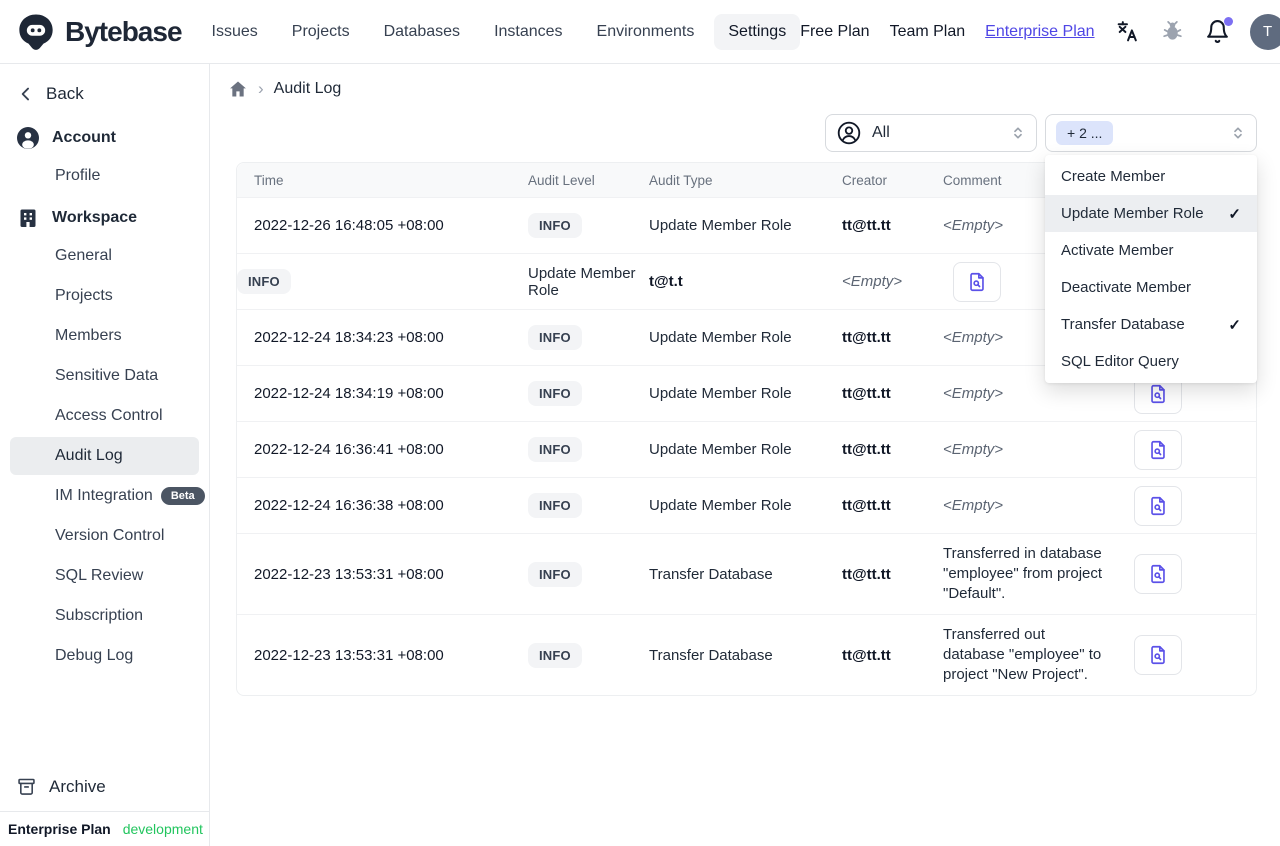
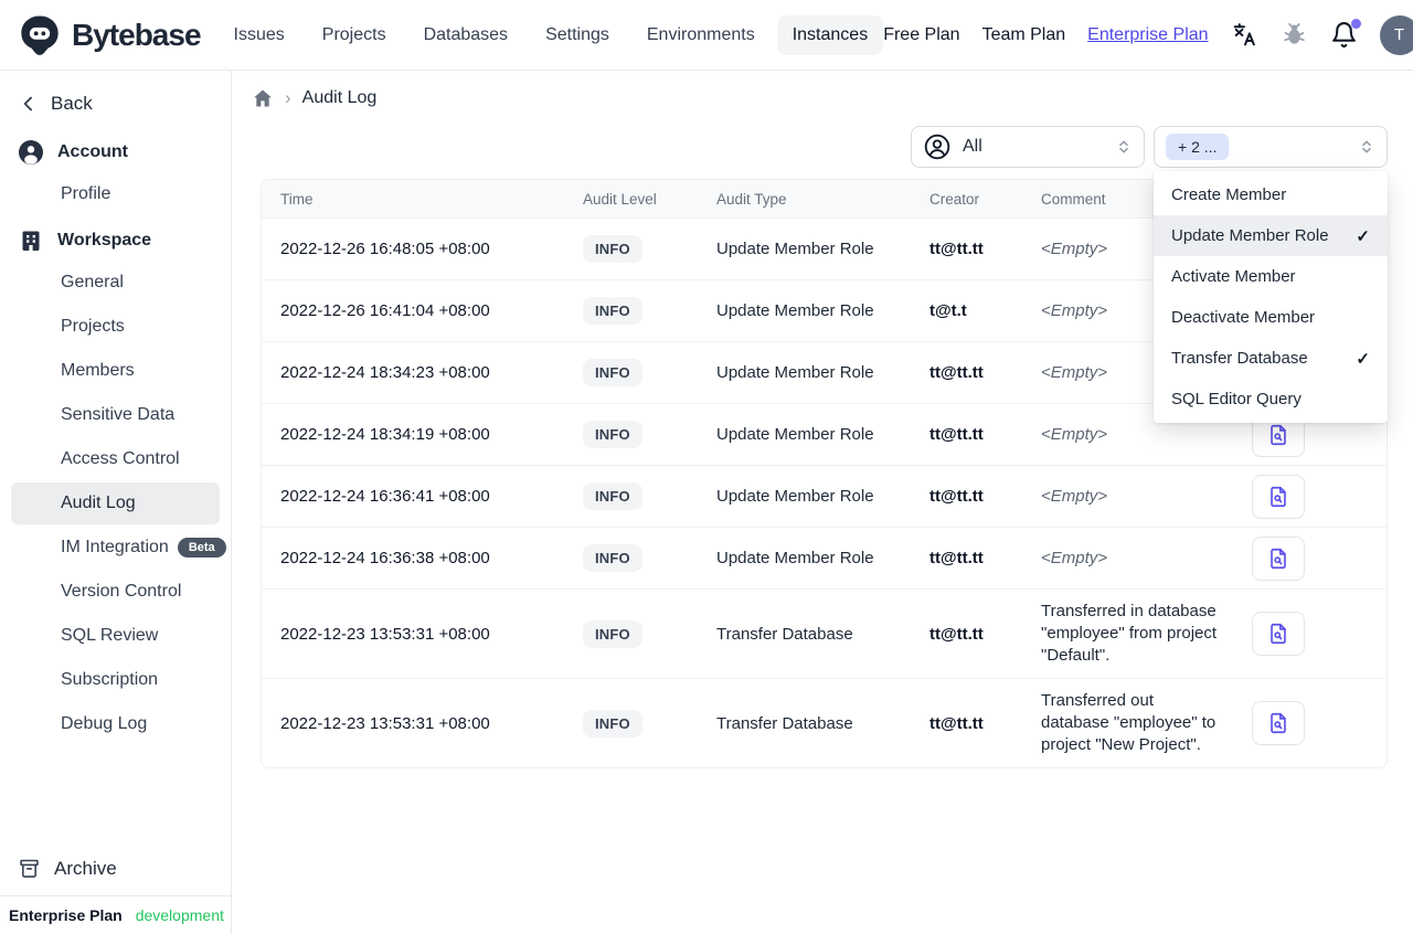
  Bytebase
  Issues
  Projects
  Databases
- Instances
+ Settings
  Environments
- Settings
+ Instances
  Free Plan
  Team Plan
  Enterprise Plan
  T
  Back
  Account
  Profile
  Workspace
  General
  Projects
  Members
  Sensitive Data
  Access Control
  Audit Log
  IM Integration
  Beta
  Version Control
  SQL Review
  Subscription
  Debug Log
  Archive
  Enterprise Plan
  development
  ›
  Audit Log
  All
  + 2 ...
  Create Member
  Update Member Role
  ✓
  Activate Member
  Deactivate Member
  Transfer Database
  ✓
  SQL Editor Query
  Time
  Audit Level
  Audit Type
  Creator
  Comment
  2022-12-26 16:48:05 +08:00
  INFO
  Update Member Role
  tt@tt.tt
  <Empty>
+ 2022-12-26 16:41:04 +08:00
  INFO
  Update Member Role
  t@t.t
  <Empty>
  2022-12-24 18:34:23 +08:00
  INFO
  Update Member Role
  tt@tt.tt
  <Empty>
  2022-12-24 18:34:19 +08:00
  INFO
  Update Member Role
  tt@tt.tt
  <Empty>
  2022-12-24 16:36:41 +08:00
  INFO
  Update Member Role
  tt@tt.tt
  <Empty>
  2022-12-24 16:36:38 +08:00
  INFO
  Update Member Role
  tt@tt.tt
  <Empty>
  2022-12-23 13:53:31 +08:00
  INFO
  Transfer Database
  tt@tt.tt
  Transferred in database "employee" from project "Default".
  2022-12-23 13:53:31 +08:00
  INFO
  Transfer Database
  tt@tt.tt
  Transferred out database "employee" to project "New Project".
